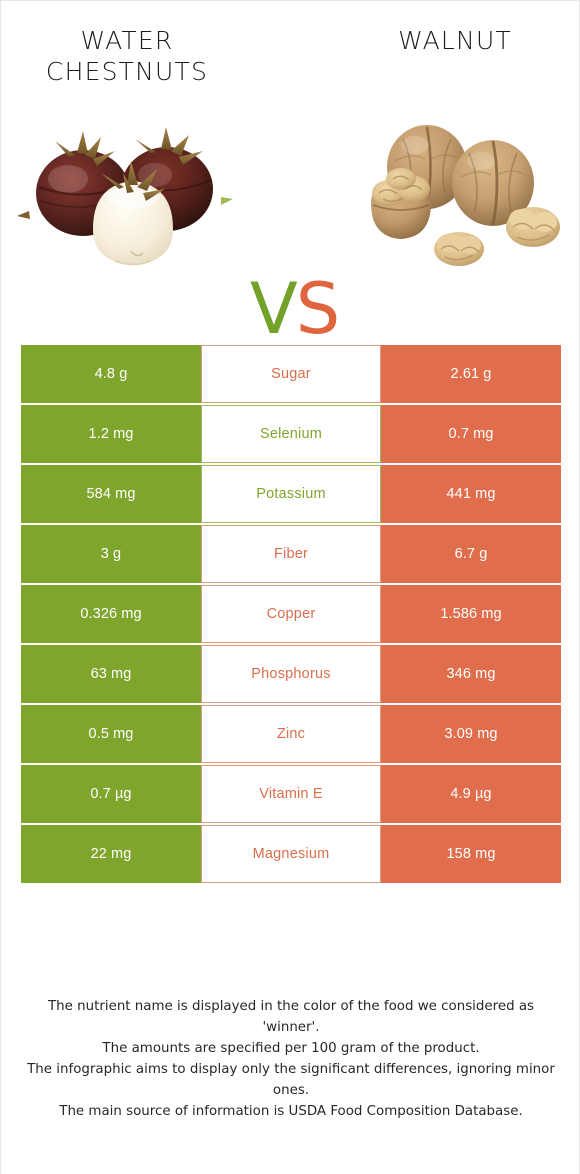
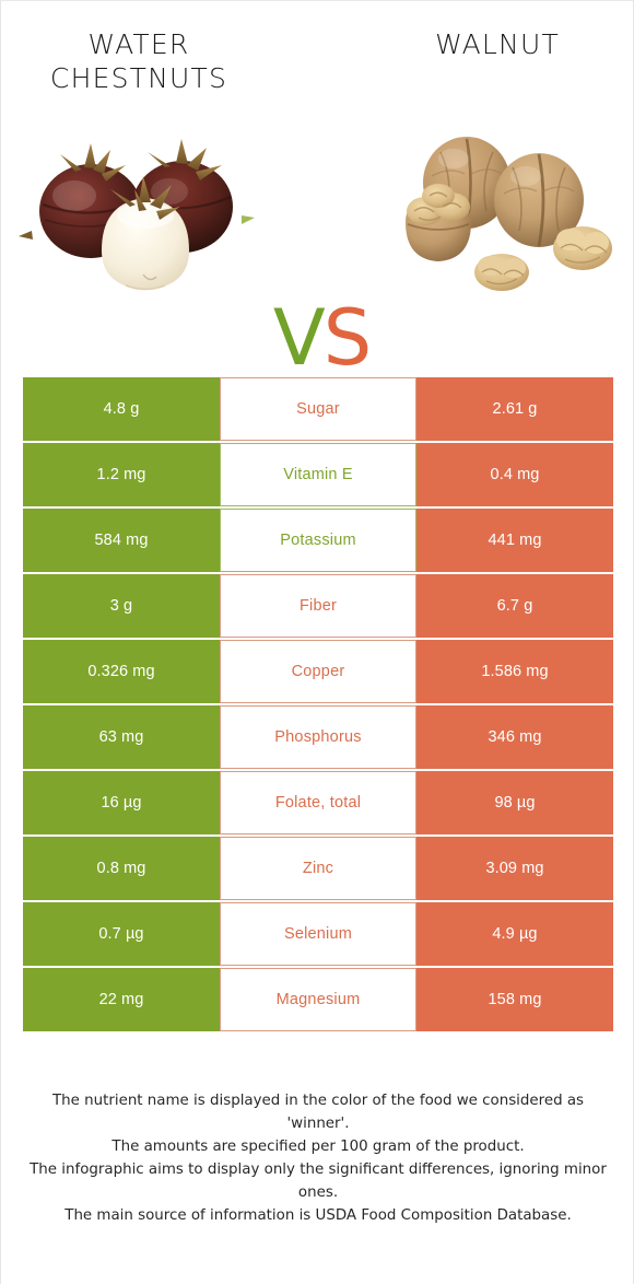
  WATER CHESTNUTS
  WALNUT
  VS
  4.8 g
  Sugar
  2.61 g
  1.2 mg
- Selenium
+ Vitamin E
- 0.7 mg
+ 0.4 mg
  584 mg
  Potassium
  441 mg
  3 g
  Fiber
  6.7 g
  0.326 mg
  Copper
  1.586 mg
  63 mg
  Phosphorus
  346 mg
+ 16 µg
+ Folate, total
+ 98 µg
- 0.5 mg
+ 0.8 mg
  Zinc
  3.09 mg
  0.7 µg
- Vitamin E
+ Selenium
  4.9 µg
  22 mg
  Magnesium
  158 mg
  The nutrient name is displayed in the color of the food we considered as
  'winner'.
  The amounts are specified per 100 gram of the product.
  The infographic aims to display only the significant differences, ignoring minor
  ones.
  The main source of information is USDA Food Composition Database.
